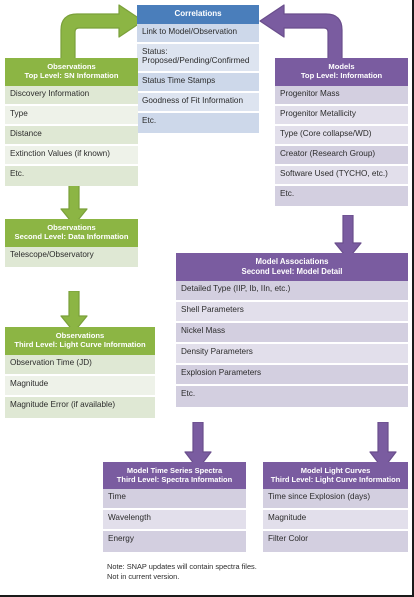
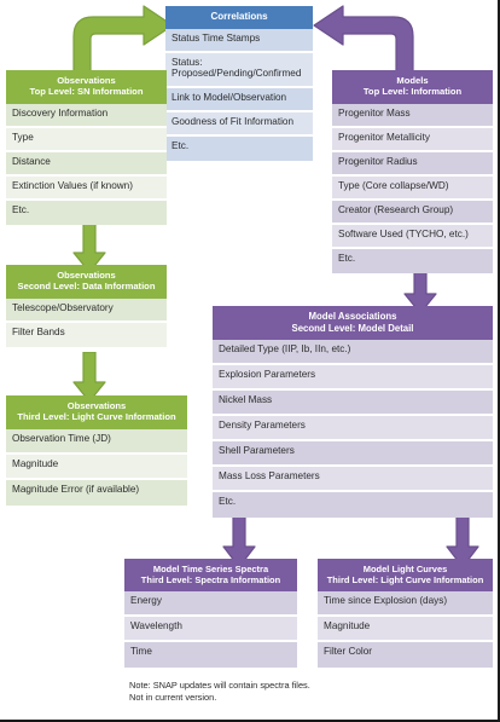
  Correlations
- Link to Model/Observation
+ Status Time Stamps
  Status:
  Proposed/Pending/Confirmed
- Status Time Stamps
+ Link to Model/Observation
  Goodness of Fit Information
  Etc.
  Observations
  Top Level: SN Information
  Discovery Information
  Type
  Distance
  Extinction Values (if known)
  Etc.
  Models
  Top Level: Information
  Progenitor Mass
  Progenitor Metallicity
+ Progenitor Radius
  Type (Core collapse/WD)
  Creator (Research Group)
  Software Used (TYCHO, etc.)
  Etc.
  Observations
  Second Level: Data Information
  Telescope/Observatory
+ Filter Bands
  Observations
  Third Level: Light Curve Information
  Observation Time (JD)
  Magnitude
  Magnitude Error (if available)
  Model Associations
  Second Level: Model Detail
  Detailed Type (IIP, Ib, IIn, etc.)
- Shell Parameters
+ Explosion Parameters
  Nickel Mass
  Density Parameters
- Explosion Parameters
+ Shell Parameters
+ Mass Loss Parameters
  Etc.
  Model Time Series Spectra
  Third Level: Spectra Information
- Time
+ Energy
  Wavelength
- Energy
+ Time
  Model Light Curves
  Third Level: Light Curve Information
  Time since Explosion (days)
  Magnitude
  Filter Color
  Note: SNAP updates will contain spectra files. Not in current version.
